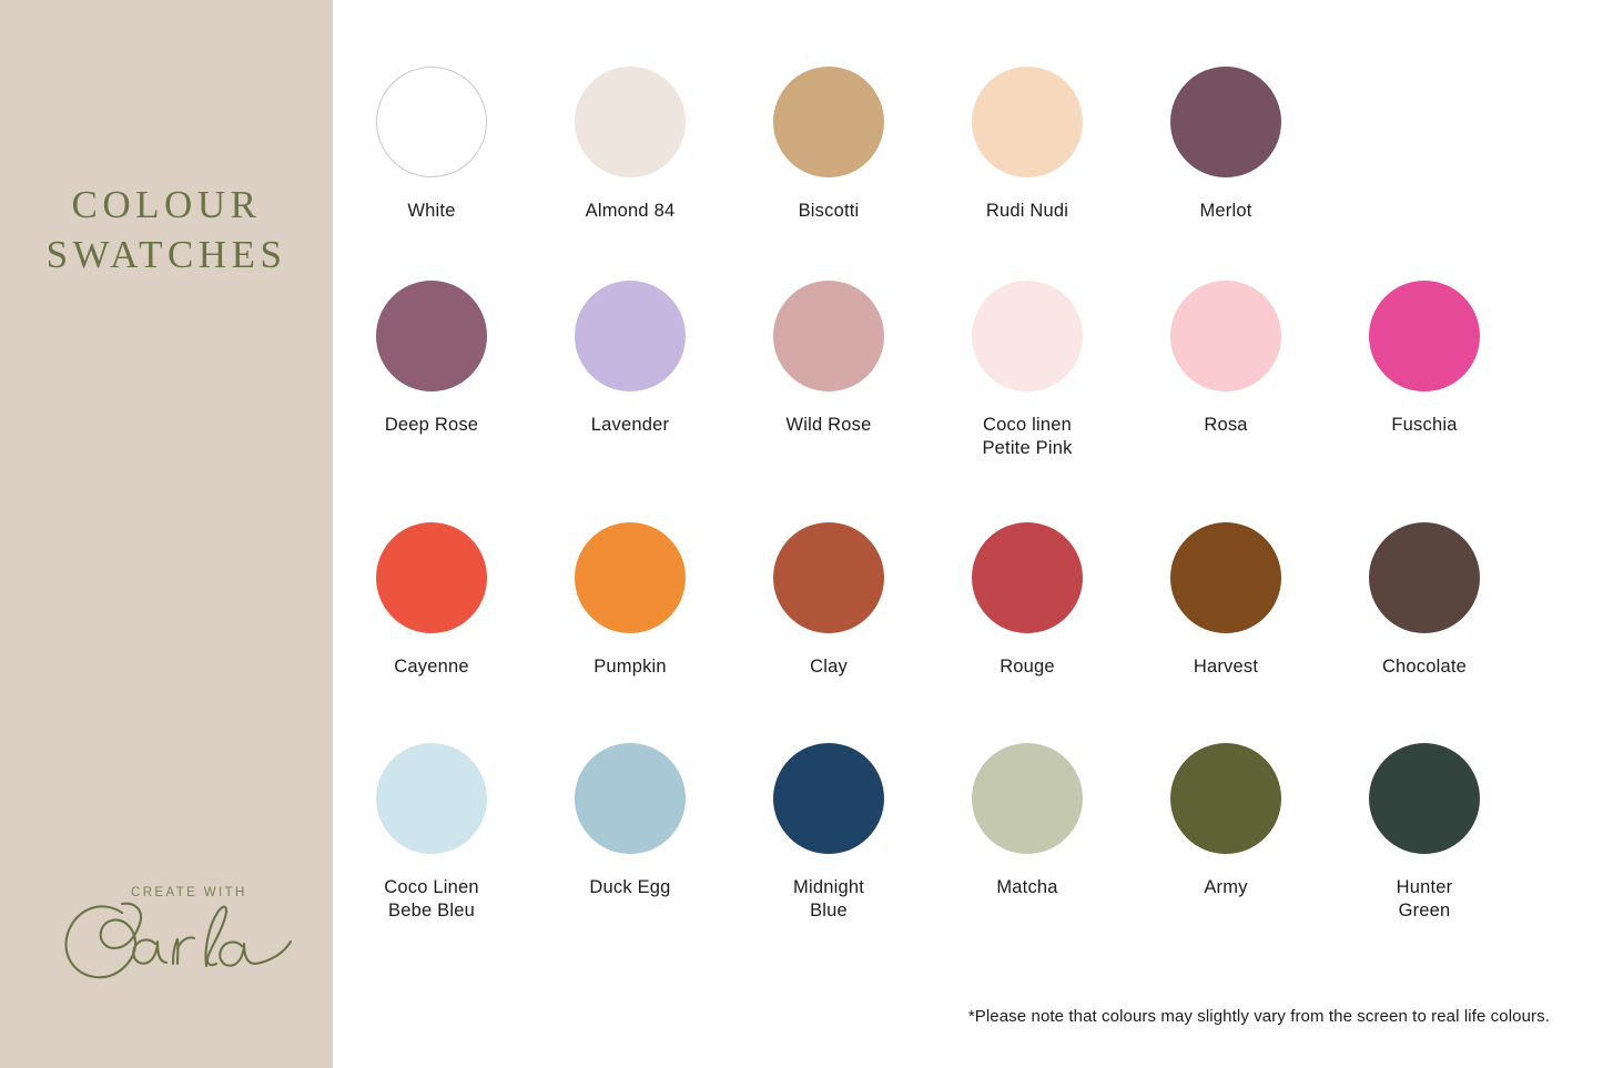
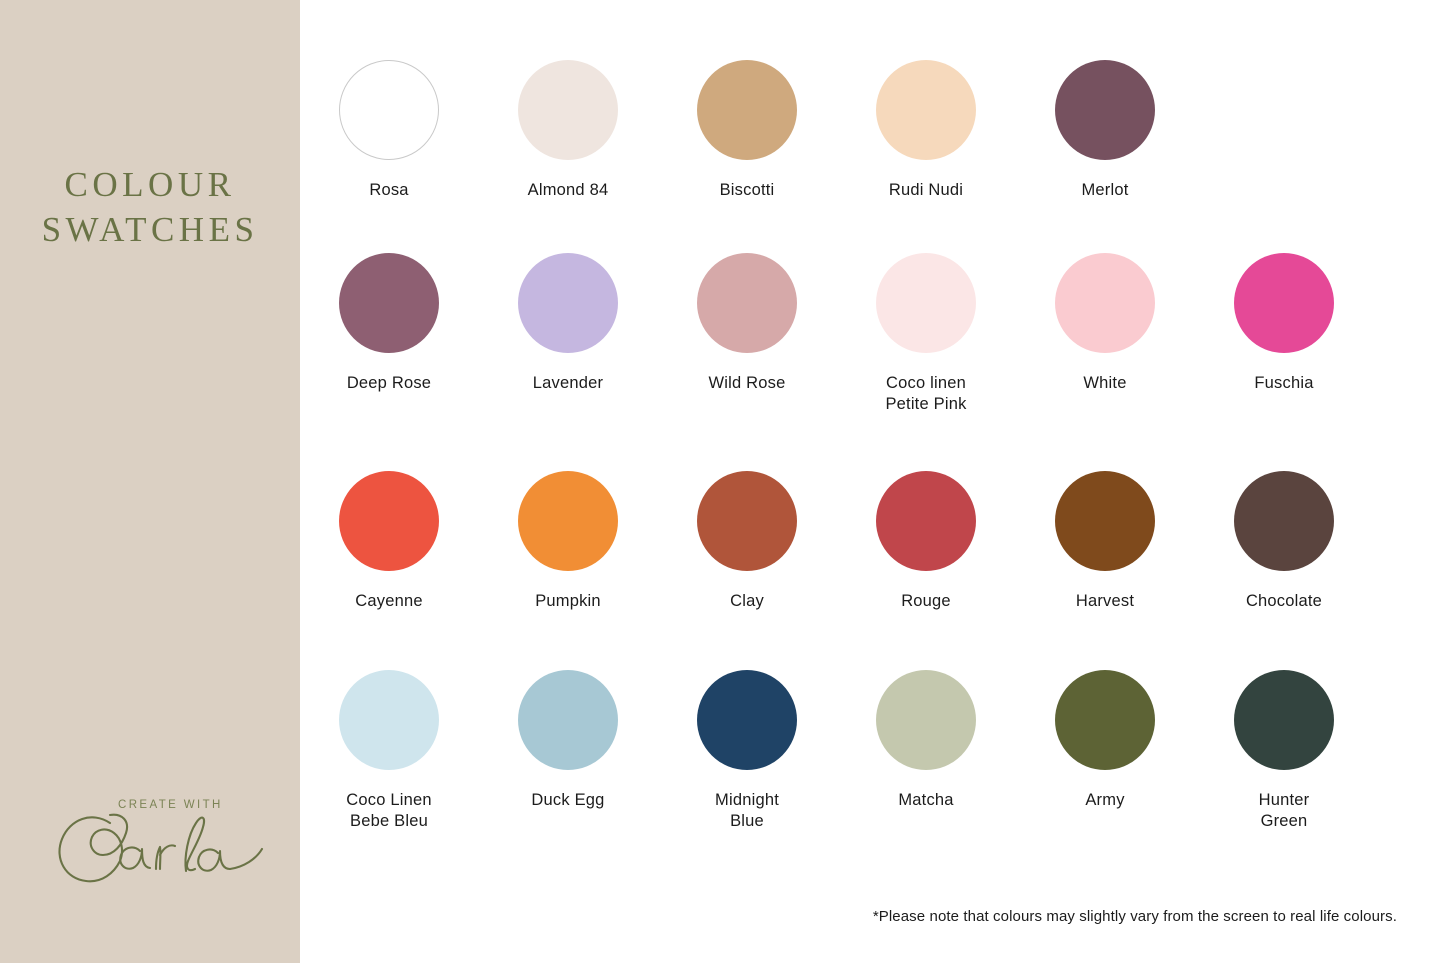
  COLOUR
  SWATCHES
  CREATE WITH
- White
+ Rosa
  Almond 84
  Biscotti
  Rudi Nudi
  Merlot
  Deep Rose
  Lavender
  Wild Rose
  Coco linen
  Petite Pink
- Rosa
+ White
  Fuschia
  Cayenne
  Pumpkin
  Clay
  Rouge
  Harvest
  Chocolate
  Coco Linen
  Bebe Bleu
  Duck Egg
  Midnight
  Blue
  Matcha
  Army
  Hunter
  Green
  *Please note that colours may slightly vary from the screen to real life colours.
